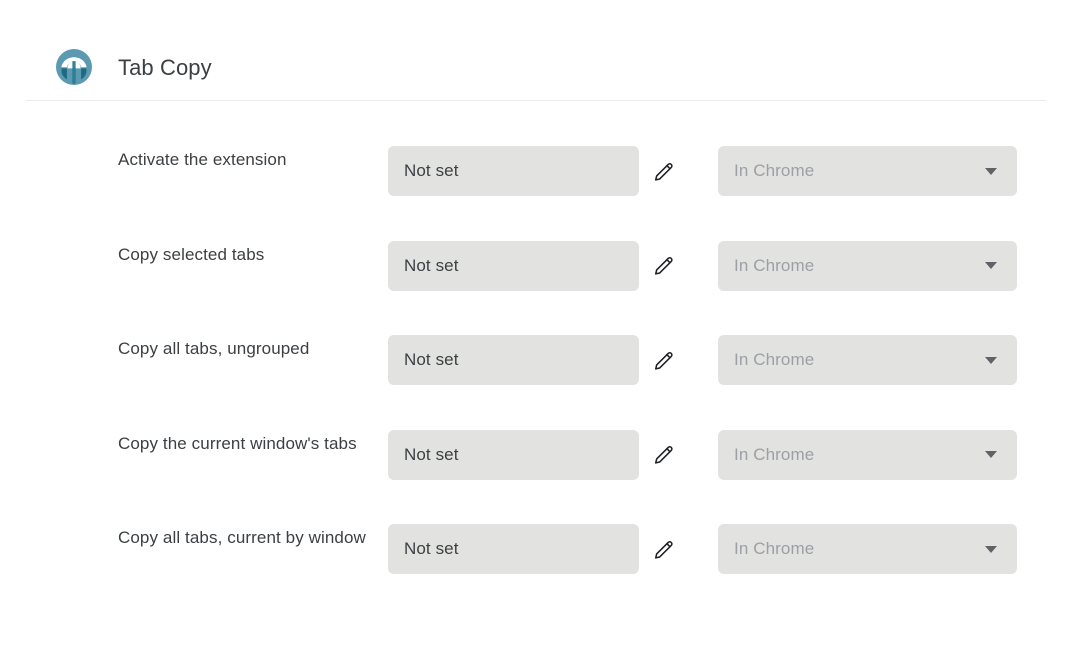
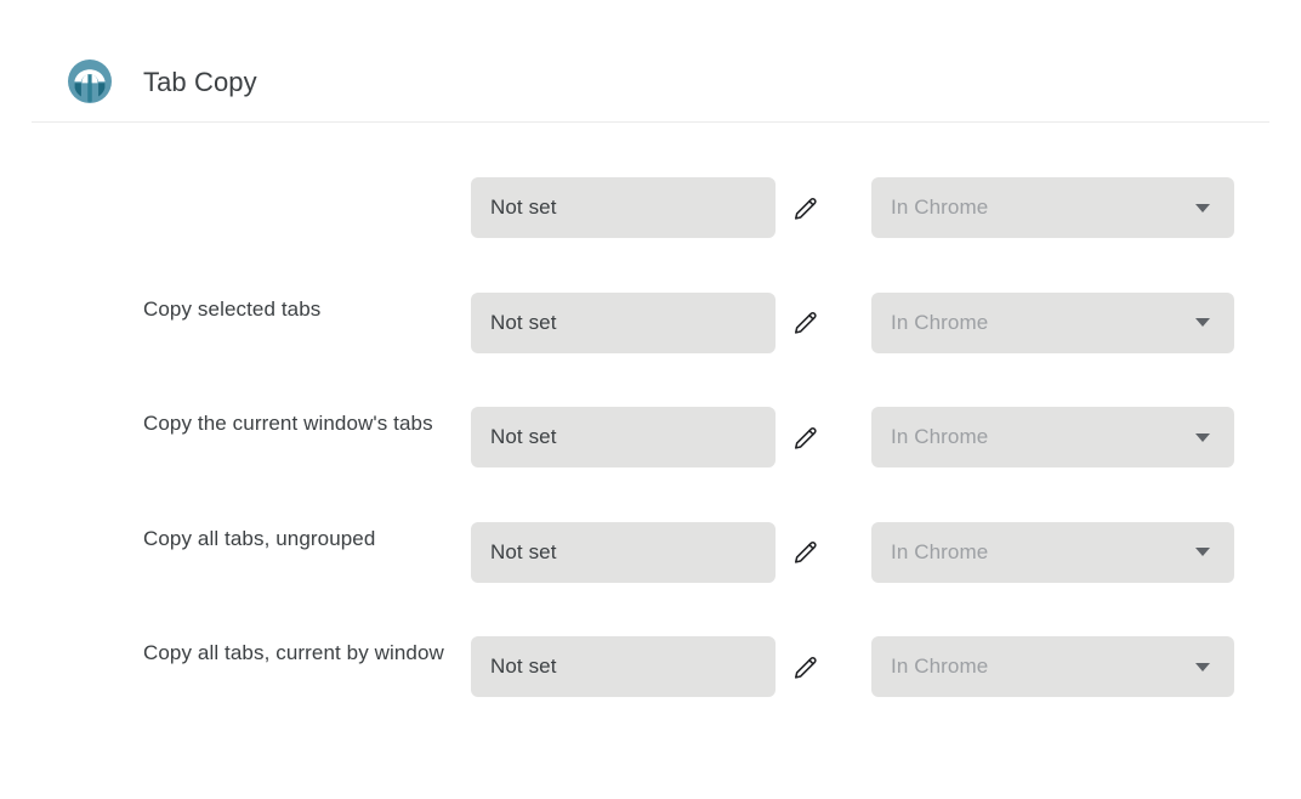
  Tab Copy
- Activate the extension
  Not set
  In Chrome
  Copy selected tabs
  Not set
  In Chrome
- Copy all tabs, ungrouped
+ Copy the current window's tabs
  Not set
  In Chrome
- Copy the current window's tabs
+ Copy all tabs, ungrouped
  Not set
  In Chrome
  Copy all tabs, current by window
  Not set
  In Chrome
